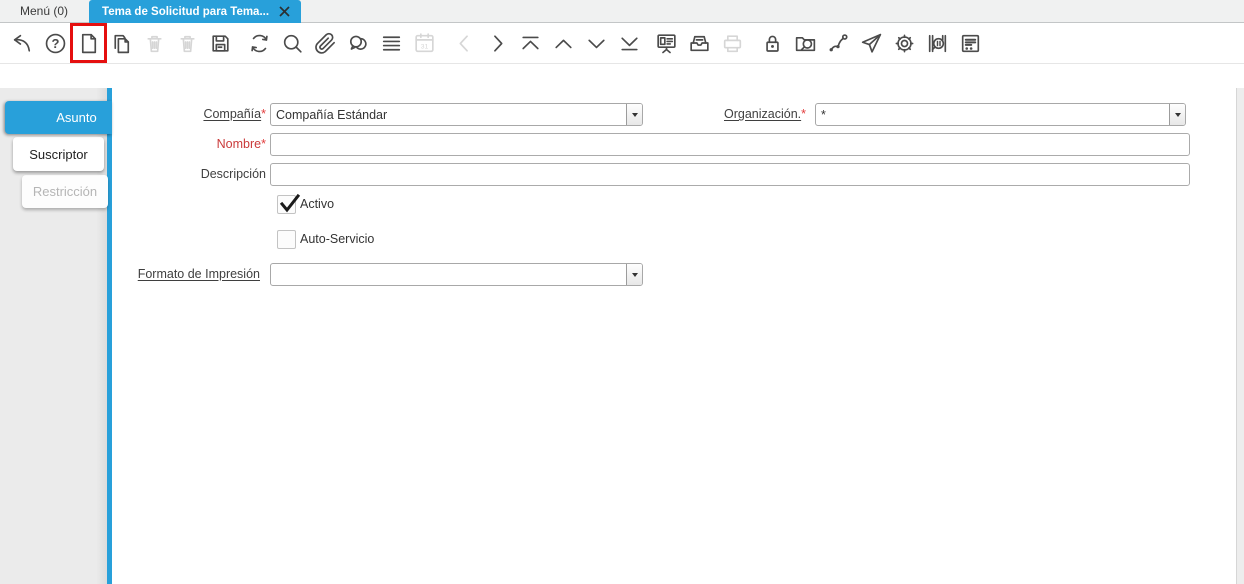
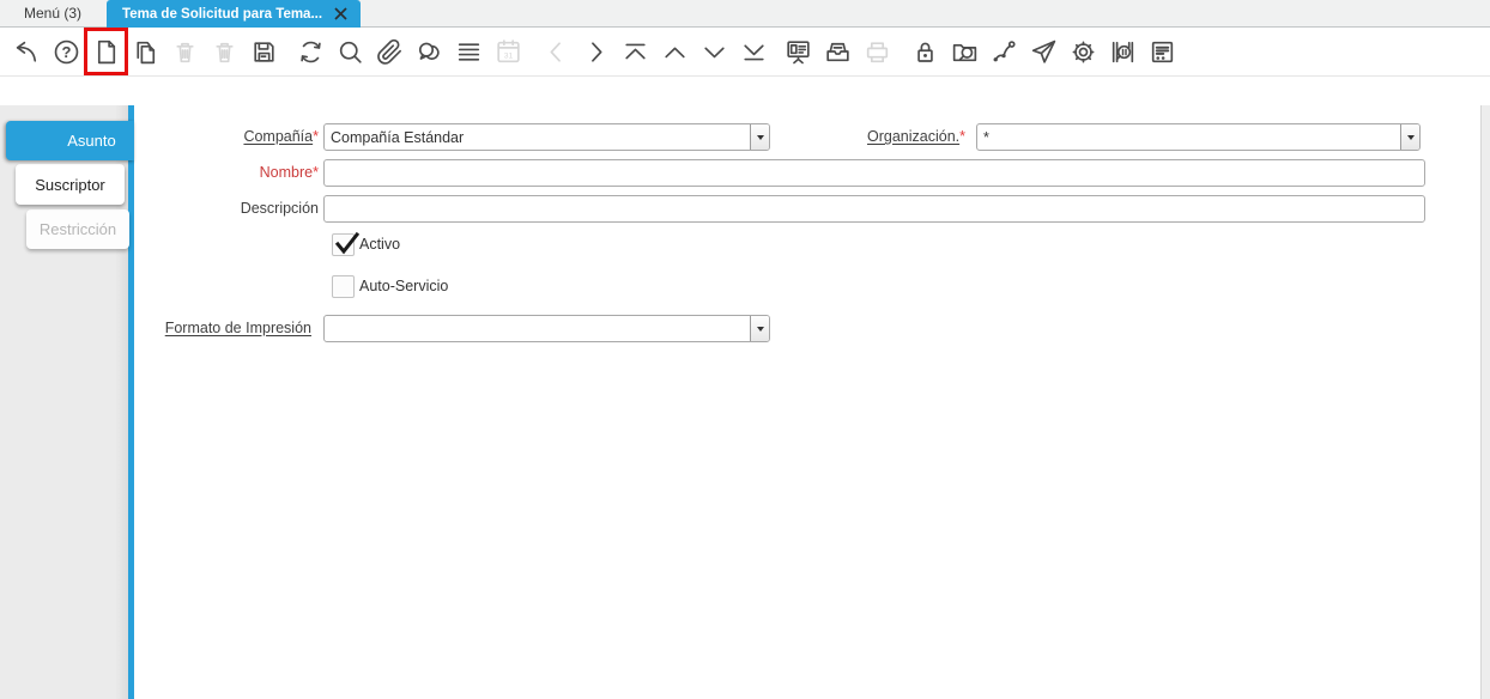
- Menú (0)
+ Menú (3)
  Tema de Solicitud para Tema...
  ?
  Asunto
  Suscriptor
  Restricción
  Compañía*
  Compañía Estándar
  Organización.*
  *
  Nombre*
  Descripción
  Activo
  Auto-Servicio
  Formato de Impresión
